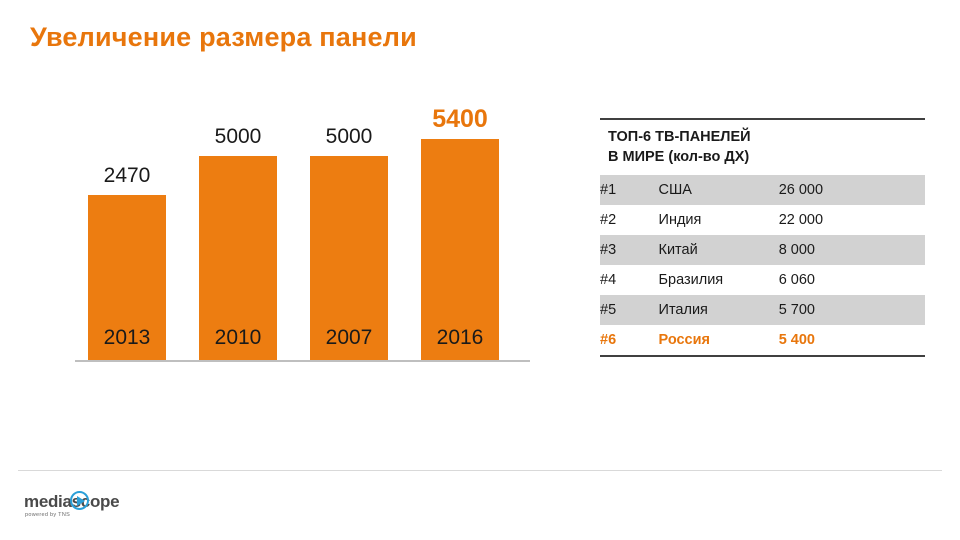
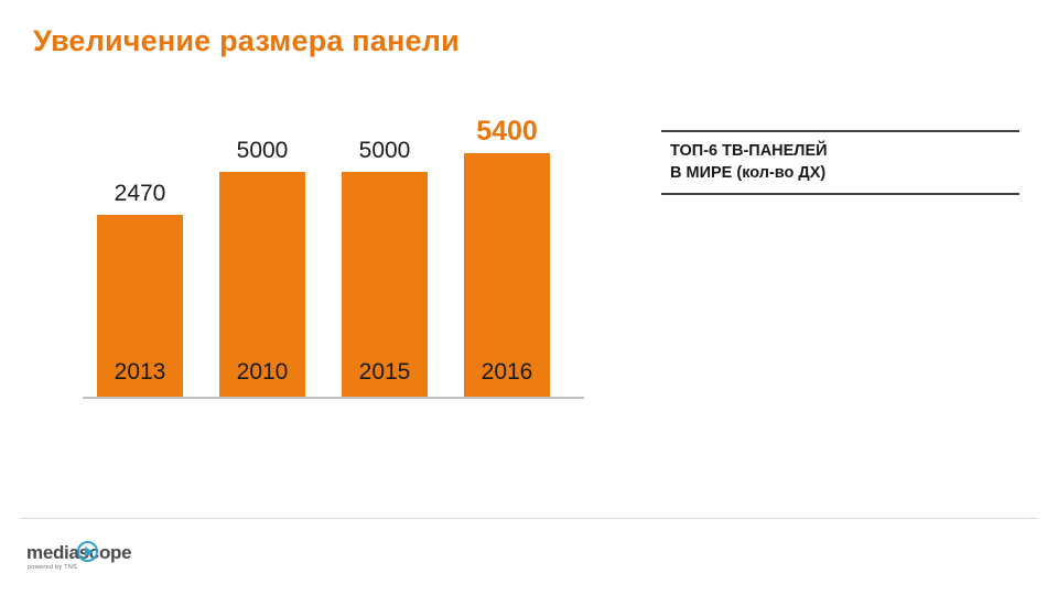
  Увеличение размера панели
  2470
  2013
  5000
  2010
  5000
- 2007
+ 2015
  5400
  2016
  ТОП-6 ТВ-ПАНЕЛЕЙ
  В МИРЕ (кол-во ДХ)
- #1	США	26 000
- #2	Индия	22 000
- #3	Китай	8 000
- #4	Бразилия	6 060
- #5	Италия	5 700
- #6	Россия	5 400
  mediascope
